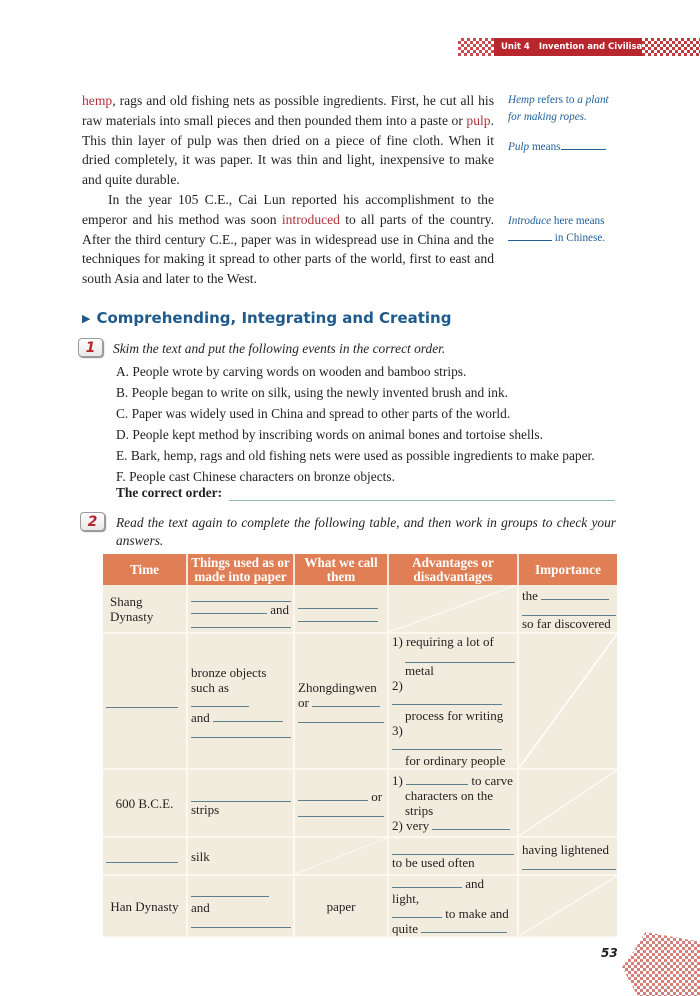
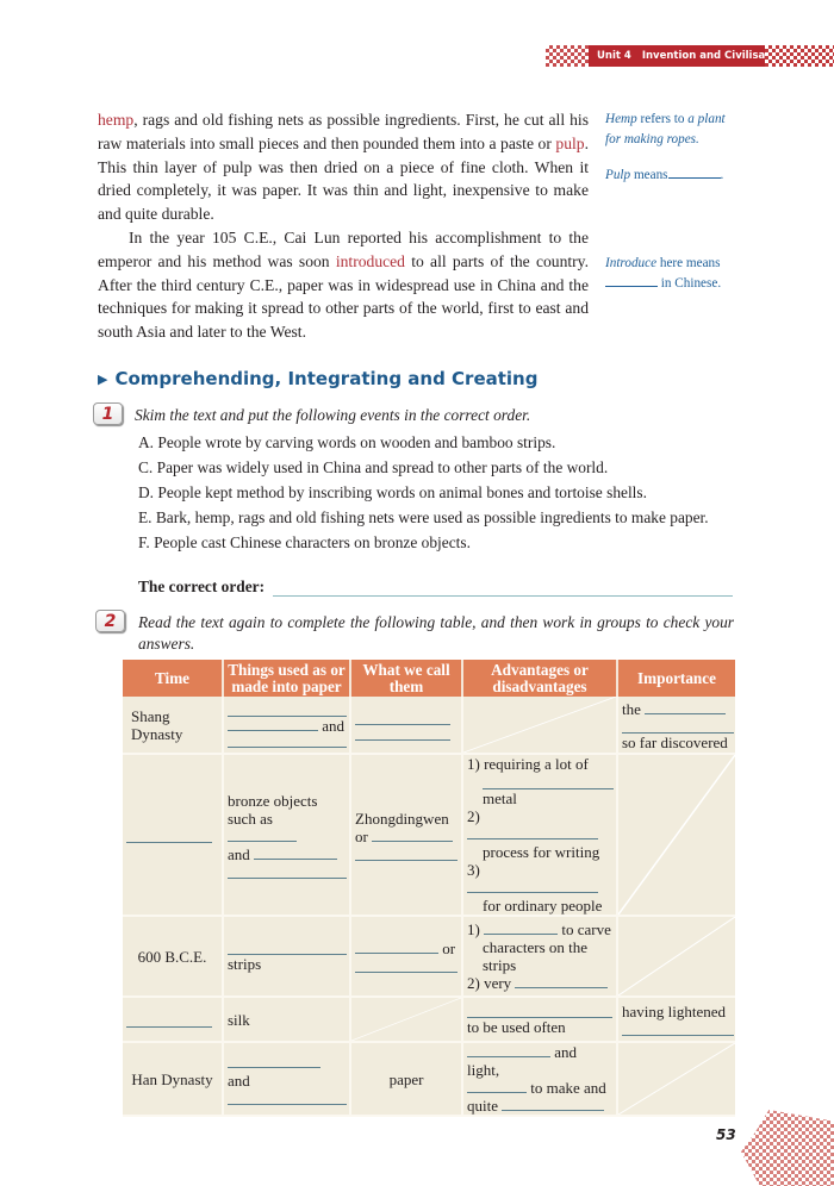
  Unit 4 Invention and Civilisa
  hemp, rags and old fishing nets as possible ingredients. First, he cut all his raw materials into small pieces and then pounded them into a paste or pulp. This thin layer of pulp was then dried on a piece of fine cloth. When it dried completely, it was paper. It was thin and light, inexpensive to make and quite durable.
  In the year 105 C.E., Cai Lun reported his accomplishment to the emperor and his method was soon introduced to all parts of the country. After the third century C.E., paper was in widespread use in China and the techniques for making it spread to other parts of the world, first to east and south Asia and later to the West.
  Hemp refers to a plant
  for making ropes.
  Pulp means .
  Introduce here means
  in Chinese.
  ▶ Comprehending, Integrating and Creating
  1
  Skim the text and put the following events in the correct order.
  A. People wrote by carving words on wooden and bamboo strips.
- B. People began to write on silk, using the newly invented brush and ink.
  C. Paper was widely used in China and spread to other parts of the world.
  D. People kept method by inscribing words on animal bones and tortoise shells.
  E. Bark, hemp, rags and old fishing nets were used as possible ingredients to make paper.
  F. People cast Chinese characters on bronze objects.
  The correct order:
  2
  Read the text again to complete the following table, and then work in groups to check your answers.
  Time	Things used as or made into paper	What we call them	Advantages or disadvantages	Importance
  Shang Dynasty	and			the so far discovered
  	bronze objects such as and	Zhongdingwen or	1) requiring a lot of metal 2) process for writing 3) for ordinary people
  600 B.C.E.	strips	or	1) to carve characters on the strips 2) very
  	silk		to be used often	having lightened
  Han Dynasty	and	paper	and light, to make and quite
  53
